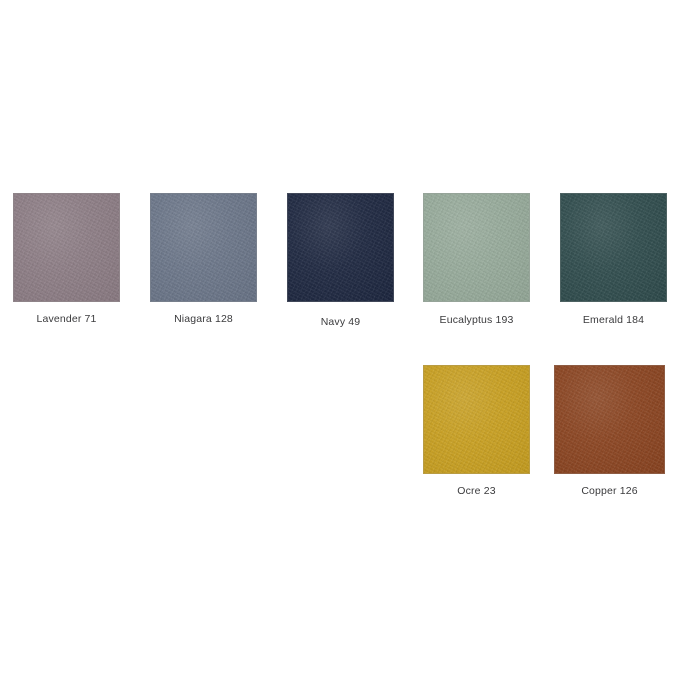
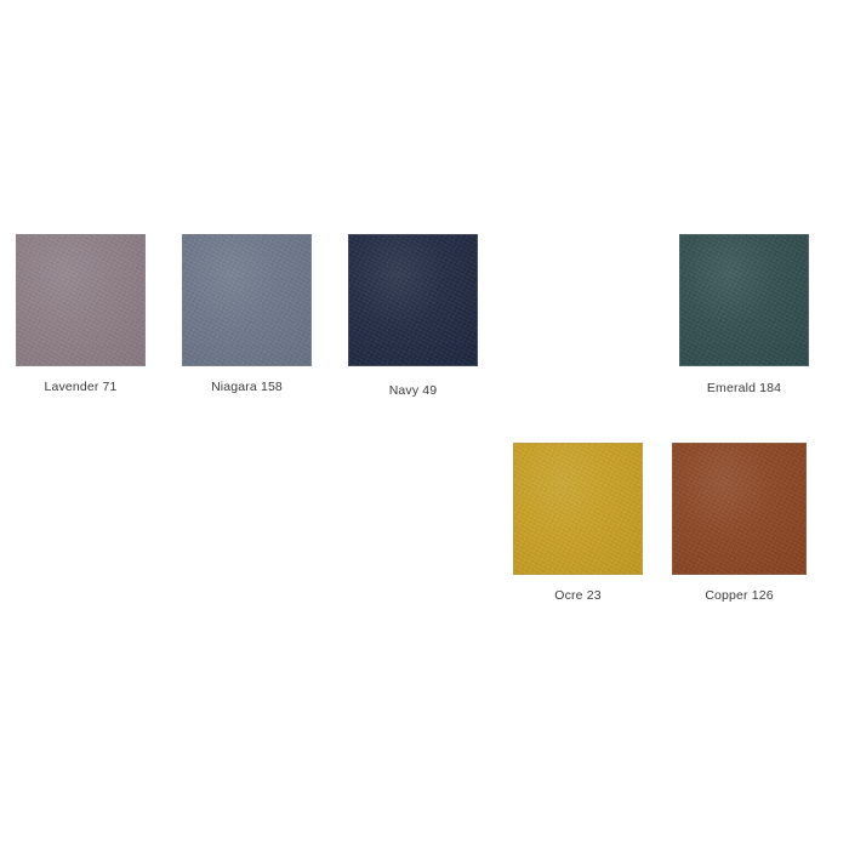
  Lavender 71
- Niagara 128
+ Niagara 158
  Navy 49
- Eucalyptus 193
  Emerald 184
  Ocre 23
  Copper 126
